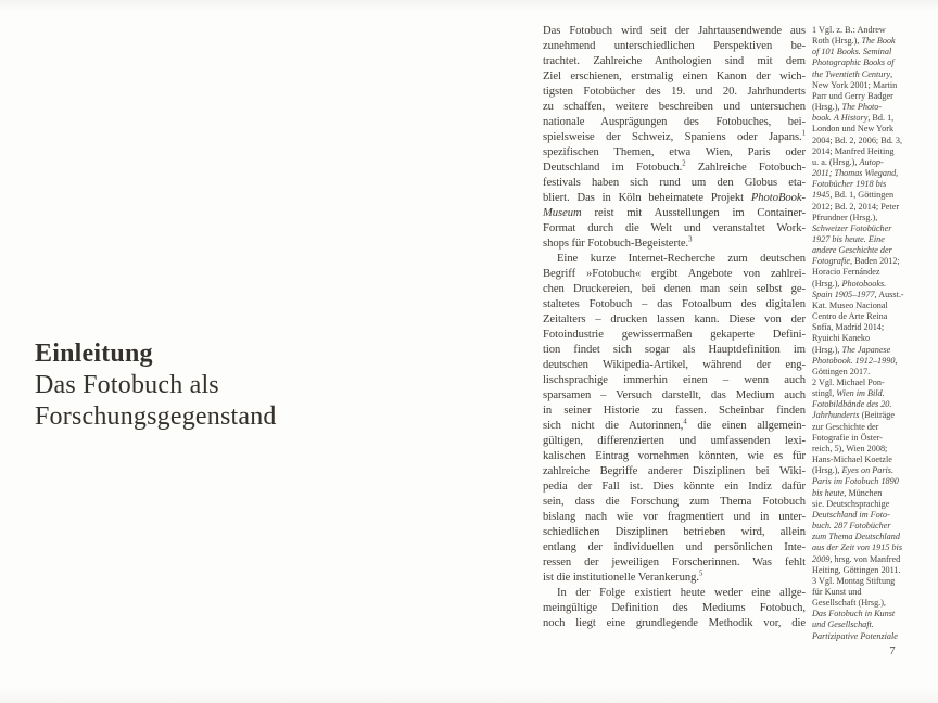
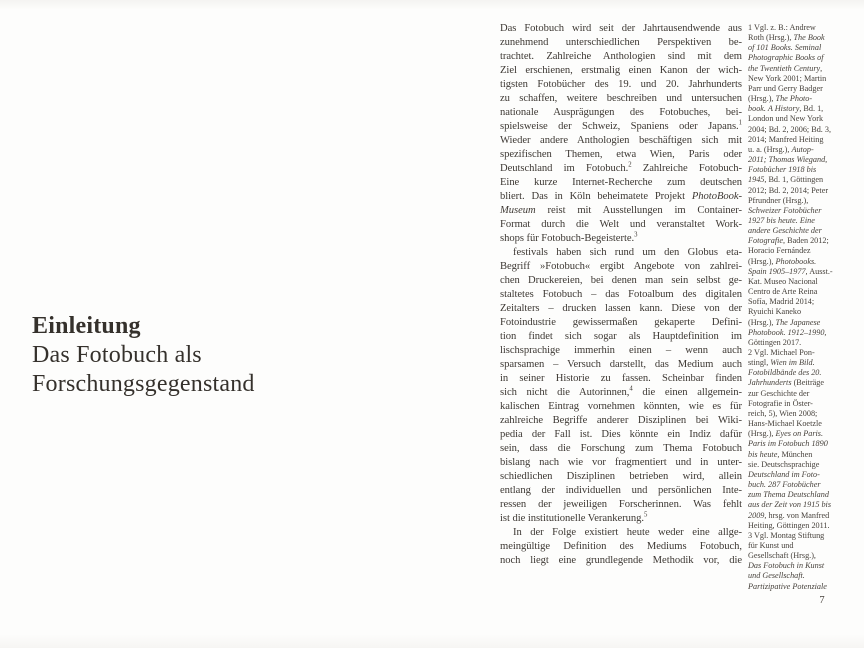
  Einleitung
  Das Fotobuch als
  Forschungsgegenstand
  Das Fotobuch wird seit der Jahrtausendwende aus
  zunehmend unterschiedlichen Perspektiven be-
  trachtet. Zahlreiche Anthologien sind mit dem
  Ziel erschienen, erstmalig einen Kanon der wich-
  tigsten Fotobücher des 19. und 20. Jahrhunderts
  zu schaffen, weitere beschreiben und untersuchen
  nationale Ausprägungen des Fotobuches, bei-
  spielsweise der Schweiz, Spaniens oder Japans.
+ Wieder andere Anthologien beschäftigen sich mit
  spezifischen Themen, etwa Wien, Paris oder
  Deutschland im Fotobuch. Zahlreiche Fotobuch-
- festivals haben sich rund um den Globus eta-
+ Eine kurze Internet-Recherche zum deutschen
  bliert. Das in Köln beheimatete Projekt PhotoBook-
  Museum reist mit Ausstellungen im Container-
  Format durch die Welt und veranstaltet Work-
  shops für Fotobuch-Begeisterte.
- Eine kurze Internet-Recherche zum deutschen
+ festivals haben sich rund um den Globus eta-
  Begriff »Fotobuch« ergibt Angebote von zahlrei-
  chen Druckereien, bei denen man sein selbst ge-
  staltetes Fotobuch – das Fotoalbum des digitalen
  Zeitalters – drucken lassen kann. Diese von der
  Fotoindustrie gewissermaßen gekaperte Defini-
  tion findet sich sogar als Hauptdefinition im
- deutschen Wikipedia-Artikel, während der eng-
  lischsprachige immerhin einen – wenn auch
  sparsamen – Versuch darstellt, das Medium auch
  in seiner Historie zu fassen. Scheinbar finden
  sich nicht die Autorinnen, die einen allgemein-
- gültigen, differenzierten und umfassenden lexi-
  kalischen Eintrag vornehmen könnten, wie es für
  zahlreiche Begriffe anderer Disziplinen bei Wiki-
  pedia der Fall ist. Dies könnte ein Indiz dafür
  sein, dass die Forschung zum Thema Fotobuch
  bislang nach wie vor fragmentiert und in unter-
  schiedlichen Disziplinen betrieben wird, allein
  entlang der individuellen und persönlichen Inte-
  ressen der jeweiligen Forscherinnen. Was fehlt
  ist die institutionelle Verankerung.
  In der Folge existiert heute weder eine allge-
  meingültige Definition des Mediums Fotobuch,
  noch liegt eine grundlegende Methodik vor, die
  1 Vgl. z. B.: Andrew
  Roth (Hrsg.), The Book
  of 101 Books. Seminal
  Photographic Books of
  the Twentieth Century,
  New York 2001; Martin
  Parr und Gerry Badger
  (Hrsg.), The Photo-
  book. A History, Bd. 1,
  London und New York
  2004; Bd. 2, 2006; Bd. 3,
  2014; Manfred Heiting
  u. a. (Hrsg.), Autop-
  2011; Thomas Wiegand,
  Fotobücher 1918 bis
  1945, Bd. 1, Göttingen
  2012; Bd. 2, 2014; Peter
  Pfrundner (Hrsg.),
  Schweizer Fotobücher
  1927 bis heute. Eine
  andere Geschichte der
  Fotografie, Baden 2012;
  Horacio Fernández
  (Hrsg.), Photobooks.
  Spain 1905–1977, Ausst.-
  Kat. Museo Nacional
  Centro de Arte Reina
  Sofía, Madrid 2014;
  Ryuichi Kaneko
  (Hrsg.), The Japanese
  Photobook. 1912–1990,
  Göttingen 2017.
  2 Vgl. Michael Pon-
  stingl, Wien im Bild.
  Fotobildbände des 20.
  Jahrhunderts (Beiträge
  zur Geschichte der
  Fotografie in Öster-
  reich, 5), Wien 2008;
  Hans-Michael Koetzle
  (Hrsg.), Eyes on Paris.
  Paris im Fotobuch 1890
  bis heute, München
  sie. Deutschsprachige
  Deutschland im Foto-
  buch. 287 Fotobücher
  zum Thema Deutschland
  aus der Zeit von 1915 bis
  2009, hrsg. von Manfred
  Heiting, Göttingen 2011.
  3 Vgl. Montag Stiftung
  für Kunst und
  Gesellschaft (Hrsg.),
  Das Fotobuch in Kunst
  und Gesellschaft.
  Partizipative Potenziale
  7
